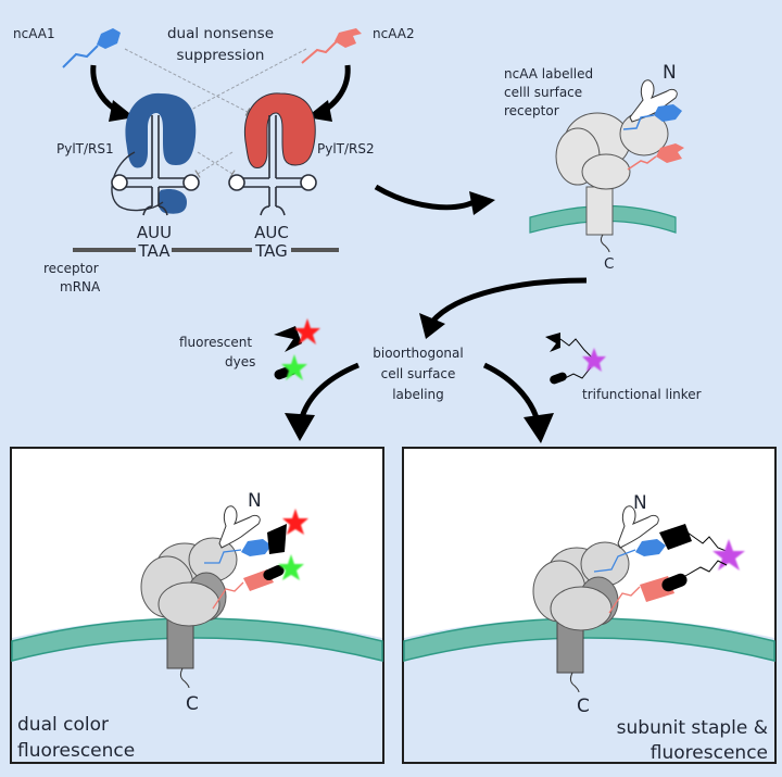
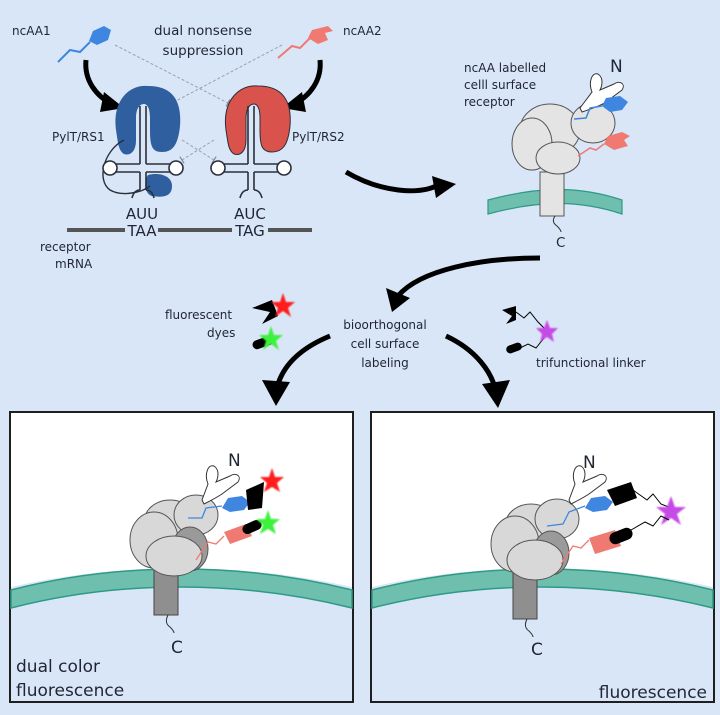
  ncAA1
  ncAA2
  dual nonsense
  suppression
  PylT/RS1
  PylT/RS2
  AUU
  TAA
  AUC
  TAG
  receptor
  mRNA
  ncAA labelled
  celll surface
  receptor
  C
  N
  fluorescent
  dyes
  bioorthogonal
  cell surface
  labeling
  trifunctional linker
  C
  N
  dual color
  fluorescence
  C
  N
- subunit staple &
  fluorescence
